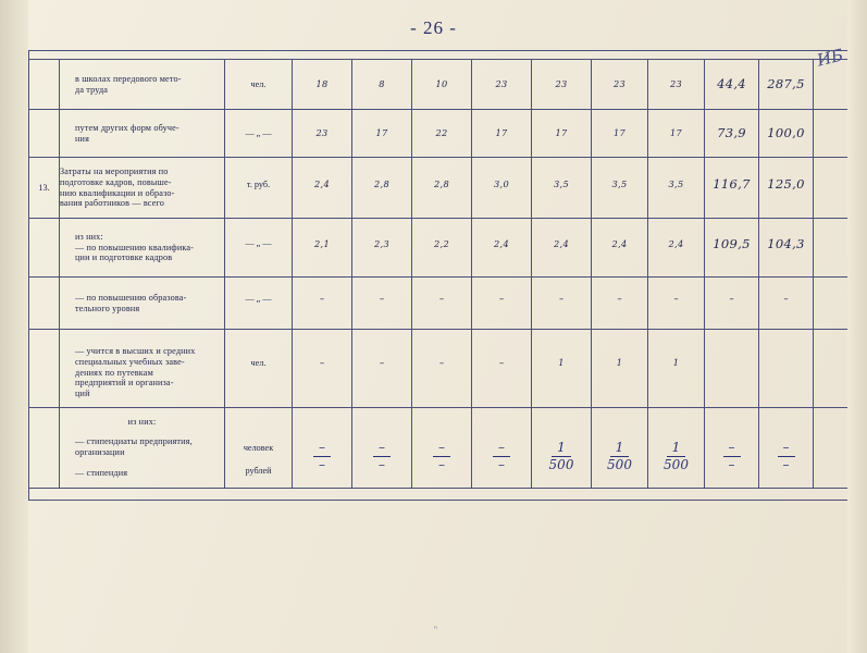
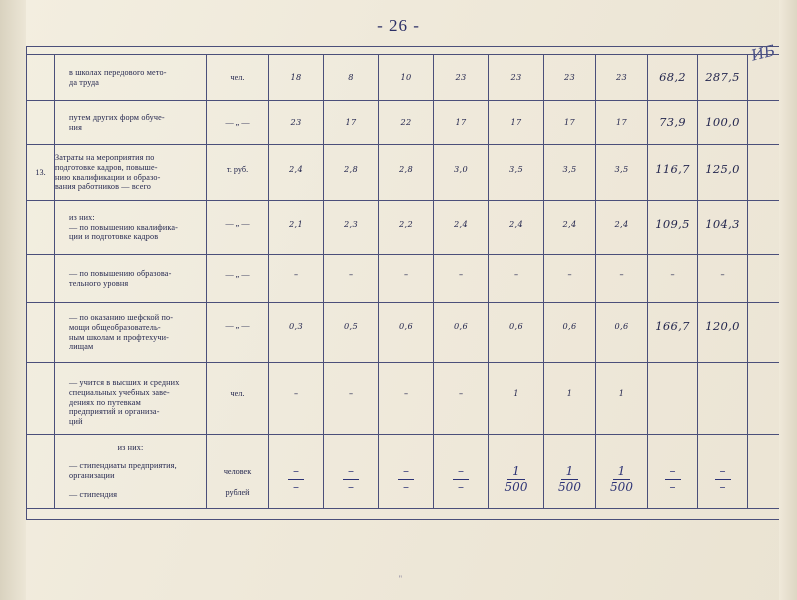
  - 26 -
- 	в школах передового мето- да труда	чел.	18	8	10	23	23	23	23	44,4	287,5
+ 	в школах передового мето- да труда	чел.	18	8	10	23	23	23	23	68,2	287,5
  	путем других форм обуче- ния	— „ —	23	17	22	17	17	17	17	73,9	100,0
  13.	Затраты на мероприятия по подготовке кадров, повыше- нию квалификации и образо- вания работников — всего	т. руб.	2,4	2,8	2,8	3,0	3,5	3,5	3,5	116,7	125,0
  	из них: — по повышению квалифика- ции и подготовке кадров	— „ —	2,1	2,3	2,2	2,4	2,4	2,4	2,4	109,5	104,3
  	— по повышению образова- тельного уровня	— „ —	–	–	–	–	–	–	–	–	–
+ 	— по оказанию шефской по- мощи общеобразователь- ным школам и профтехучи- лищам	— „ —	0,3	0,5	0,6	0,6	0,6	0,6	0,6	166,7	120,0
  	— учится в высших и средних специальных учебных заве- дениях по путевкам предприятий и организа- ций	чел.	–	–	–	–	1	1	1
  	из них: — стипендиаты предприятия, организации — стипендия	человек рублей	– –	– –	– –	– –	1 500	1 500	1 500	– –	– –
  "
